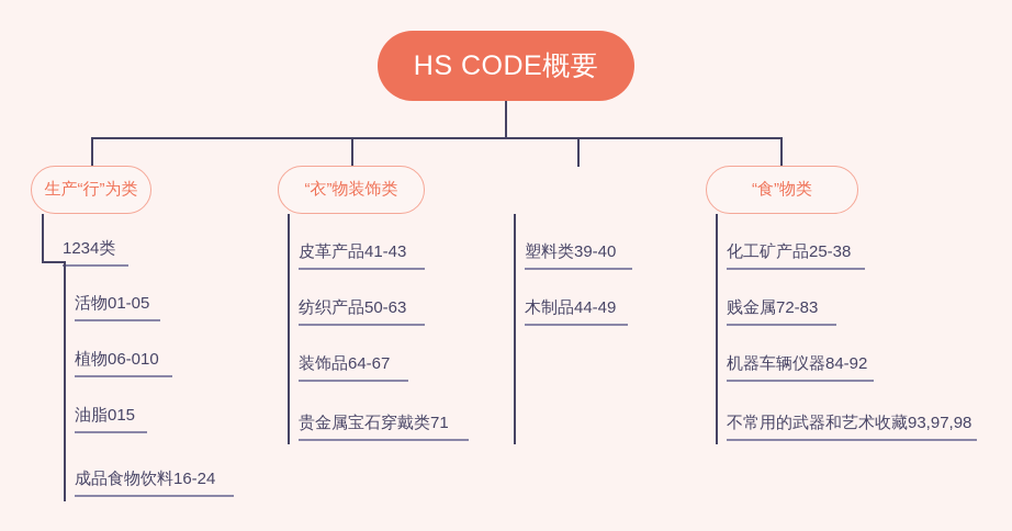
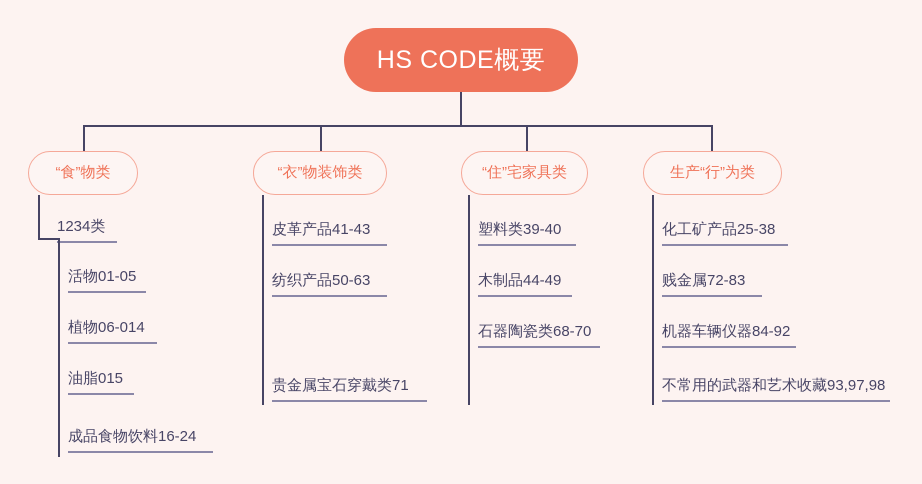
  HS CODE概要
- 生产“行”为类
+ “食”物类
  1234类
  活物01-05
- 植物06-010
+ 植物06-014
  油脂015
  成品食物饮料16-24
  “衣”物装饰类
  皮革产品41-43
  纺织产品50-63
- 装饰品64-67
  贵金属宝石穿戴类71
+ “住”宅家具类
  塑料类39-40
  木制品44-49
+ 石器陶瓷类68-70
- “食”物类
+ 生产“行”为类
  化工矿产品25-38
  贱金属72-83
  机器车辆仪器84-92
  不常用的武器和艺术收藏93,97,98
